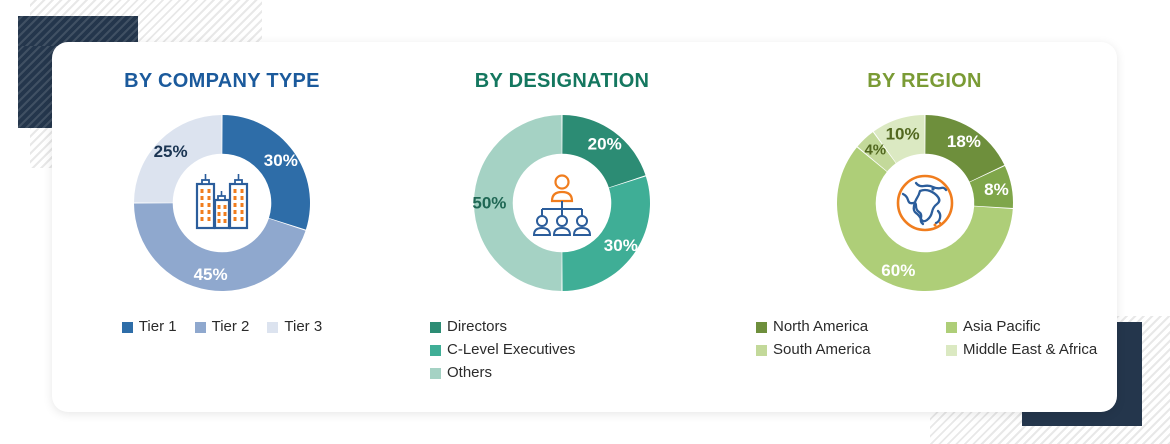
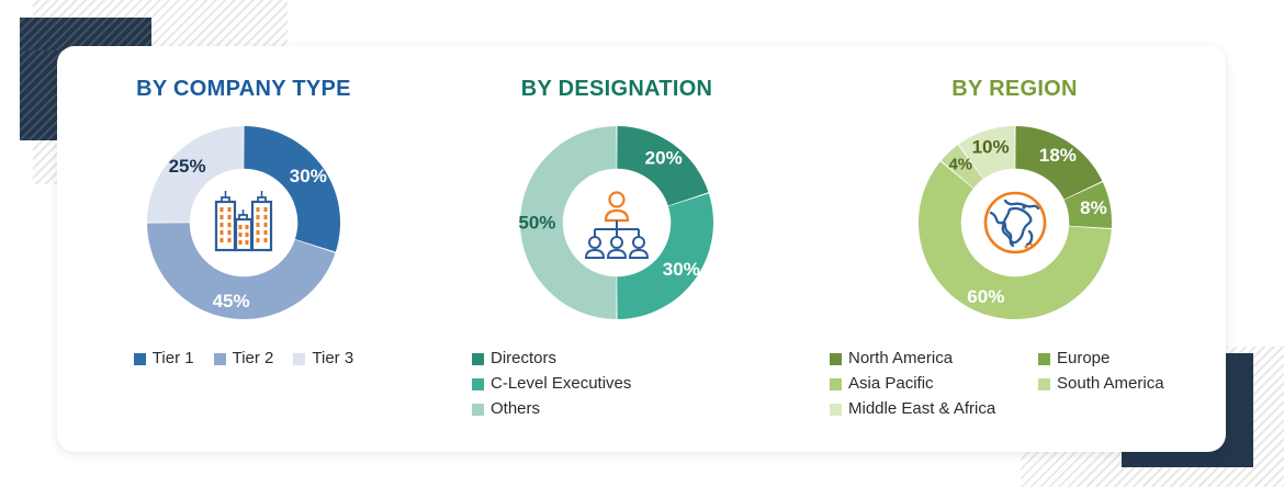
  BY COMPANY TYPE
  30%
  45%
  25%
  Tier 1
  Tier 2
  Tier 3
  BY DESIGNATION
  20%
  30%
  50%
  Directors
  C-Level Executives
  Others
  BY REGION
  18%
  8%
  60%
  4%
  10%
  North America
+ Europe
  Asia Pacific
  South America
  Middle East & Africa
